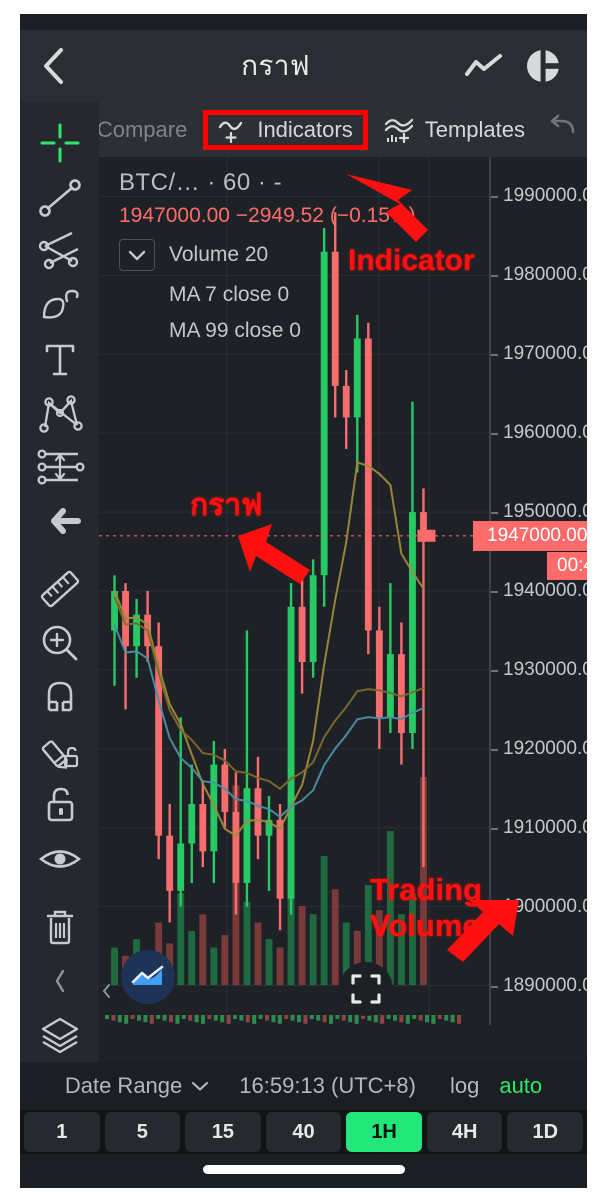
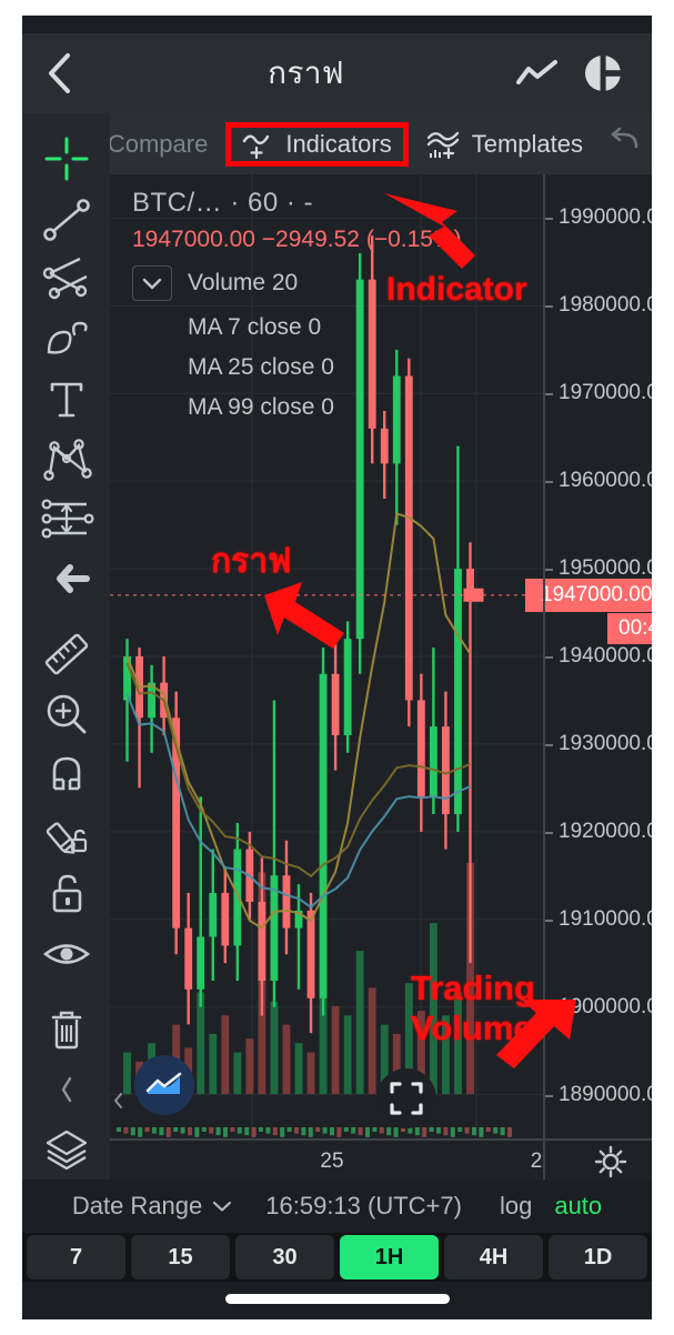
  กราฟ
  Compare
  Indicators
  Templates
  1990000.
  1980000.
  1970000.
  1960000.
  1950000.
  1940000.
  1930000.
  1920000.
  1910000.
  900000.
  1890000.
  1947000.00
  BTC/… · 60 · -
  1947000.00 −2949.52 (−0.15
  Volume 20
  MA 7 close 0
+ MA 25 close 0
  MA 99 close 0
+ 25
+ 2
  Date Range
- 16:59:13 (UTC+8)
+ 16:59:13 (UTC+7)
  log
  auto
- 1
- 5
+ 7
  15
- 40
+ 30
  1H
  4H
  1D
  Indicator
  กราฟ
  Trading Volum
